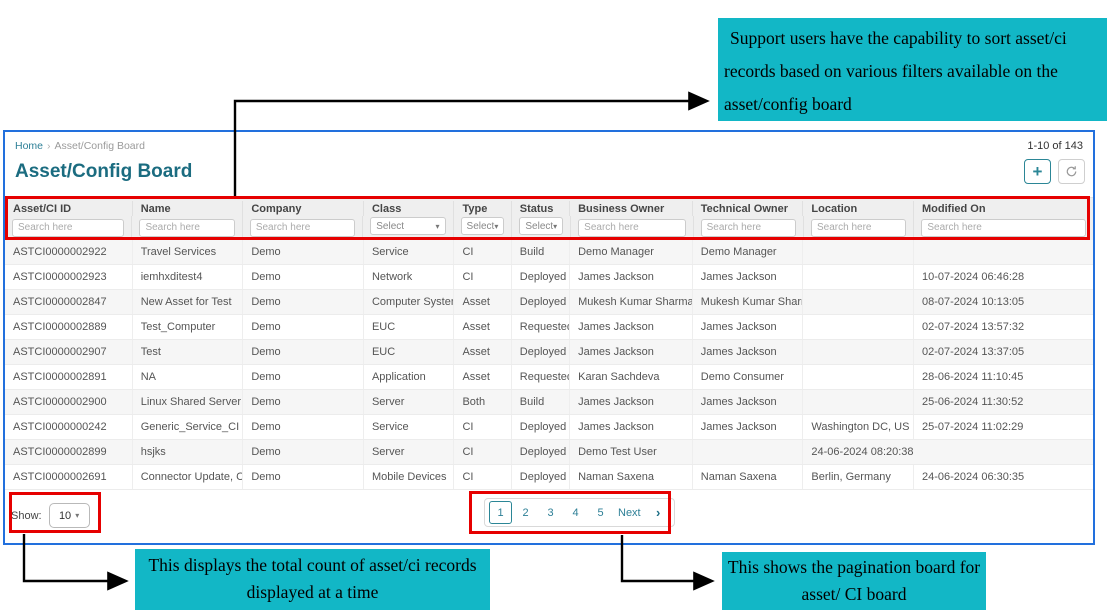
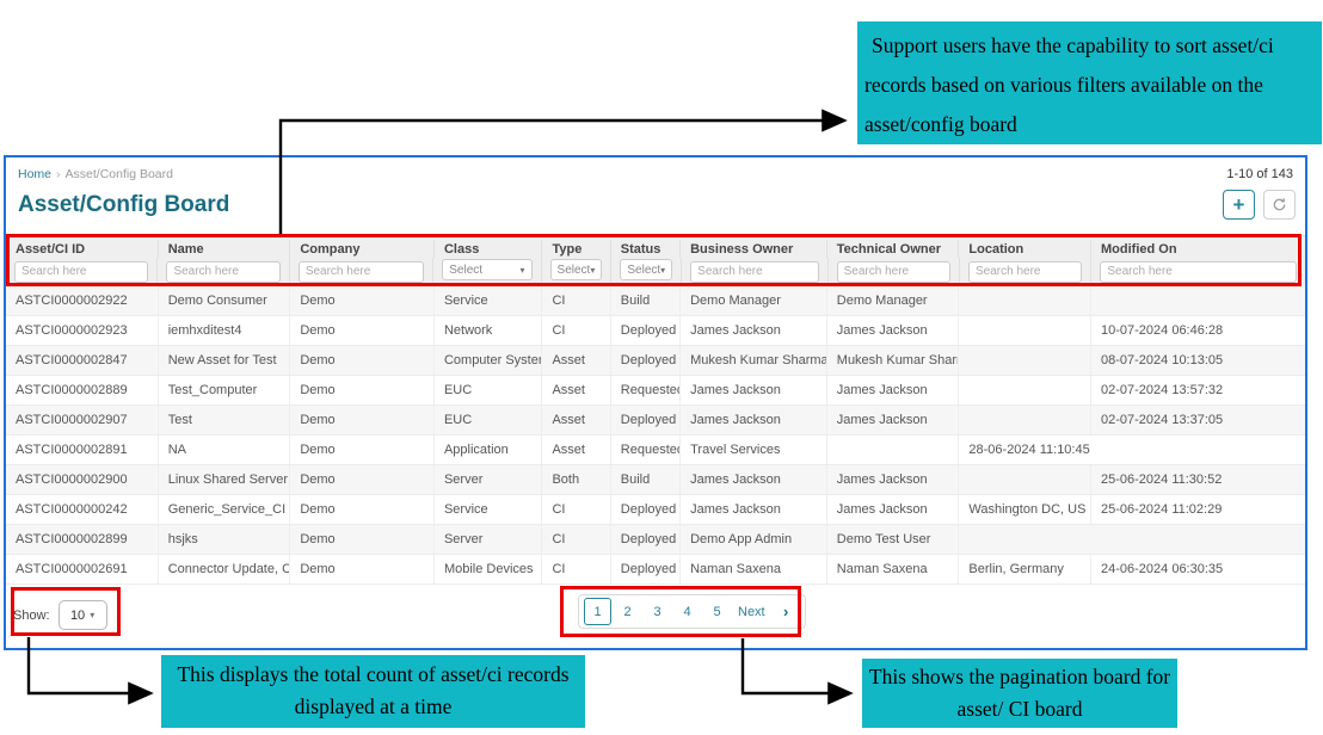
  Support users have the capability to sort asset/ci records based on various filters available on the asset/config board
  This displays the total count of asset/ci records displayed at a time
  This shows the pagination board for asset/ CI board
  Home › Asset/Config Board
  1-10 of 143
  Asset/Config Board
  +
  Asset/CI ID
  Name
  Company
  Class
  Type
  Status
  Business Owner
  Technical Owner
  Location
  Modified On
  Search here
  Search here
  Search here
  Select
  ▾
  Select
  ▾
  Select
  ▾
  Search here
  Search here
  Search here
  Search here
  ASTCI0000002922
- Travel Services
+ Demo Consumer
  Demo
  Service
  CI
  Build
  Demo Manager
  Demo Manager
  ASTCI0000002923
  iemhxditest4
  Demo
  Network
  CI
  Deployed
  James Jackson
  James Jackson
  10-07-2024 06:46:28
  ASTCI0000002847
  New Asset for Test
  Demo
  Computer Syste
  Asset
  Deployed
  Mukesh Kumar Sharma
  Mukesh Kumar Shar
  08-07-2024 10:13:05
  ASTCI0000002889
  Test_Computer
  Demo
  EUC
  Asset
  Requested
  James Jackson
  James Jackson
  02-07-2024 13:57:32
  ASTCI0000002907
  Test
  Demo
  EUC
  Asset
  Deployed
  James Jackson
  James Jackson
  02-07-2024 13:37:05
  ASTCI0000002891
  NA
  Demo
  Application
  Asset
  Requested
- Karan Sachdeva
- Demo Consumer
+ Travel Services
  28-06-2024 11:10:45
  ASTCI0000002900
  Linux Shared Server
  Demo
  Server
  Both
  Build
  James Jackson
  James Jackson
  25-06-2024 11:30:52
  ASTCI0000000242
  Generic_Service_CI
  Demo
  Service
  CI
  Deployed
  James Jackson
  James Jackson
  Washington DC, US
- 25-07-2024 11:02:29
+ 25-06-2024 11:02:29
  ASTCI0000002899
  hsjks
  Demo
  Server
  CI
  Deployed
+ Demo App Admin
  Demo Test User
- 24-06-2024 08:20:38
  ASTCI0000002691
  Connector Update, C
  Demo
  Mobile Devices
  CI
  Deployed
  Naman Saxena
  Naman Saxena
  Berlin, Germany
  24-06-2024 06:30:35
  Show:
  10
  ▾
  1
  2
  3
  4
  5
  Next
  ›
